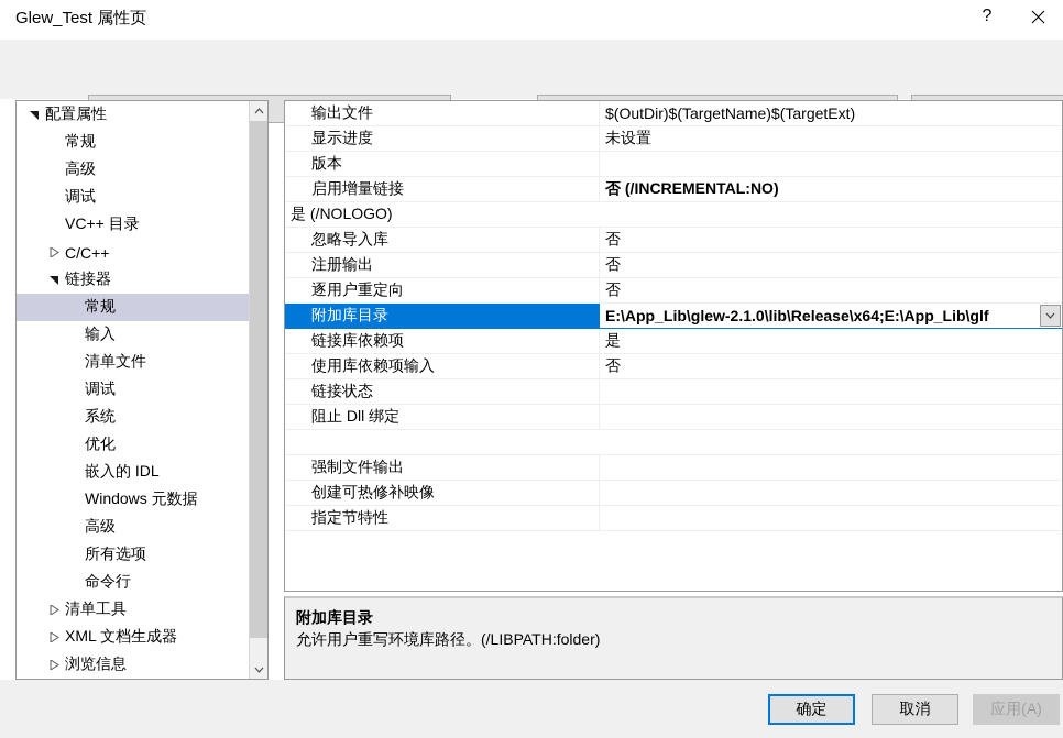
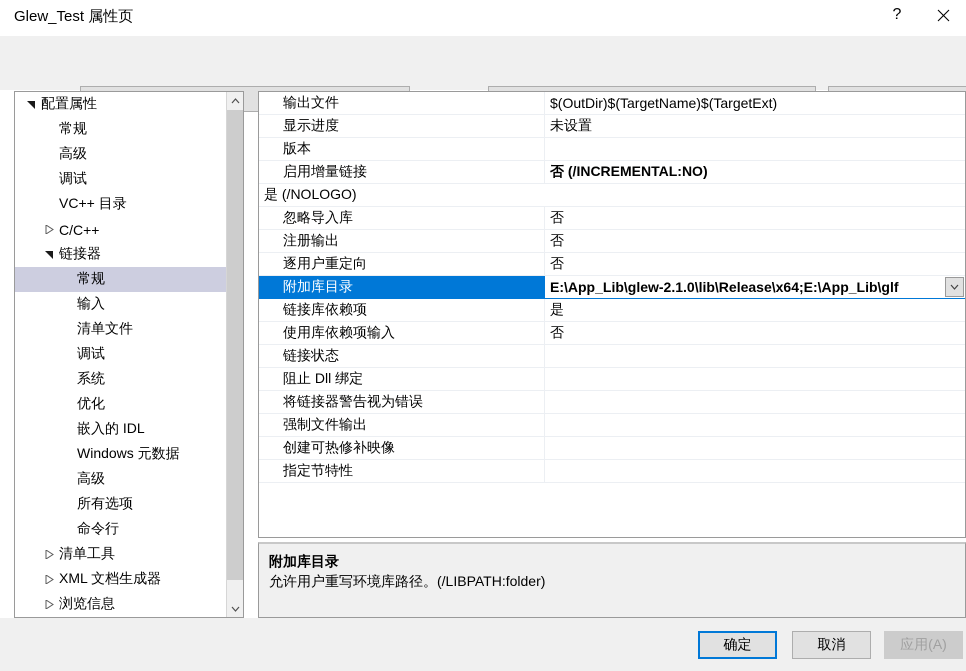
  Glew_Test 属性页
  ?
  配置属性
  常规
  高级
  调试
  VC++ 目录
  C/C++
  链接器
  常规
  输入
  清单文件
  调试
  系统
  优化
  嵌入的 IDL
  Windows 元数据
  高级
  所有选项
  命令行
  清单工具
  XML 文档生成器
  浏览信息
  输出文件
  $(OutDir)$(TargetName)$(TargetExt)
  显示进度
  未设置
  版本
  启用增量链接
  否 (/INCREMENTAL:NO)
  是 (/NOLOGO)
  忽略导入库
  否
  注册输出
  否
  逐用户重定向
  否
  附加库目录
  E:\App_Lib\glew-2.1.0\lib\Release\x64;E:\App_Lib\glf
  链接库依赖项
  是
  使用库依赖项输入
  否
  链接状态
  阻止 Dll 绑定
+ 将链接器警告视为错误
  强制文件输出
  创建可热修补映像
  指定节特性
  附加库目录
  允许用户重写环境库路径。(/LIBPATH:folder)
  确定
  取消
  应用(A)
